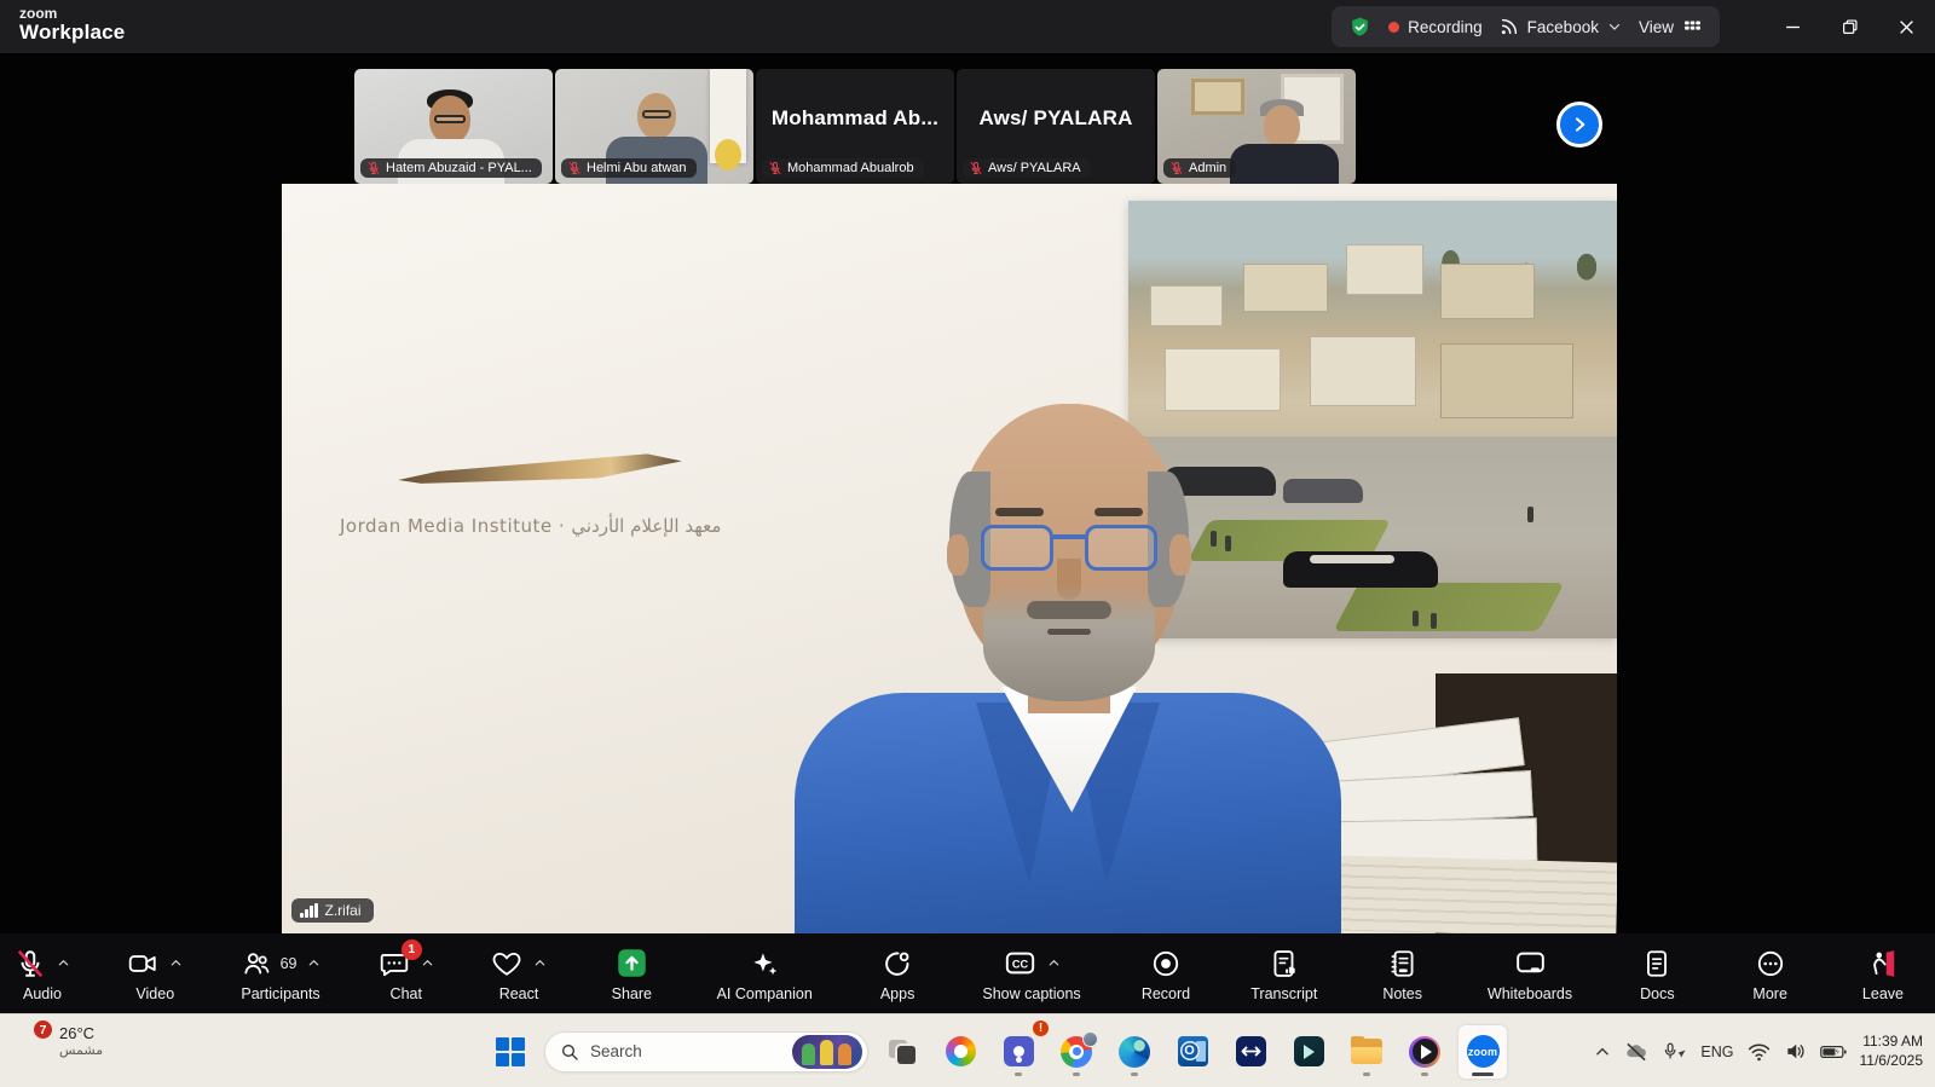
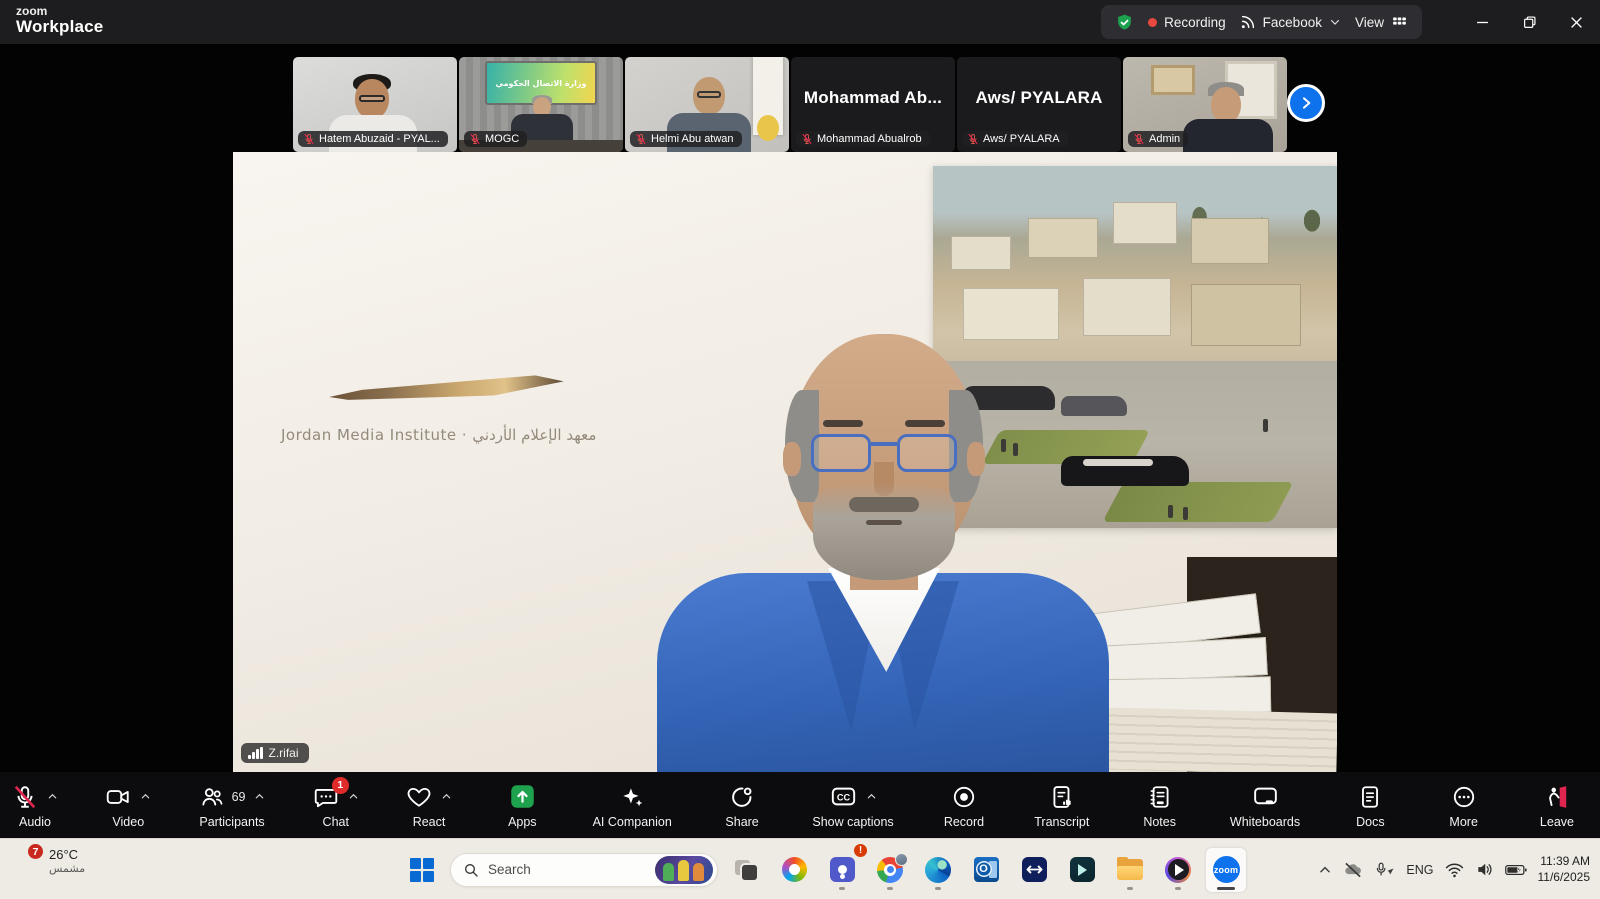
  zoom
  Workplace
  Recording
  Facebook
  View
  Hatem Abuzaid - PYAL...
+ وزارة الاتصال الحكومي
+ MOGC
  Helmi Abu atwan
  Mohammad Ab...
  Mohammad Abualrob
  Aws/ PYALARA
  Aws/ PYALARA
  Admin
  Jordan Media Institute · معهد الإعلام الأردني
  Z.rifai
  Audio
  Video
  69
  Participants
  1
  Chat
  React
- Share
+ Apps
  AI Companion
- Apps
+ Share
  CC
  Show captions
  Record
  Transcript
  Notes
  Whiteboards
  Docs
  More
  Leave
  7
  26°C
  مشمس
  Search
  !
  zoom
  ENG
  11:39 AM
  11/6/2025
